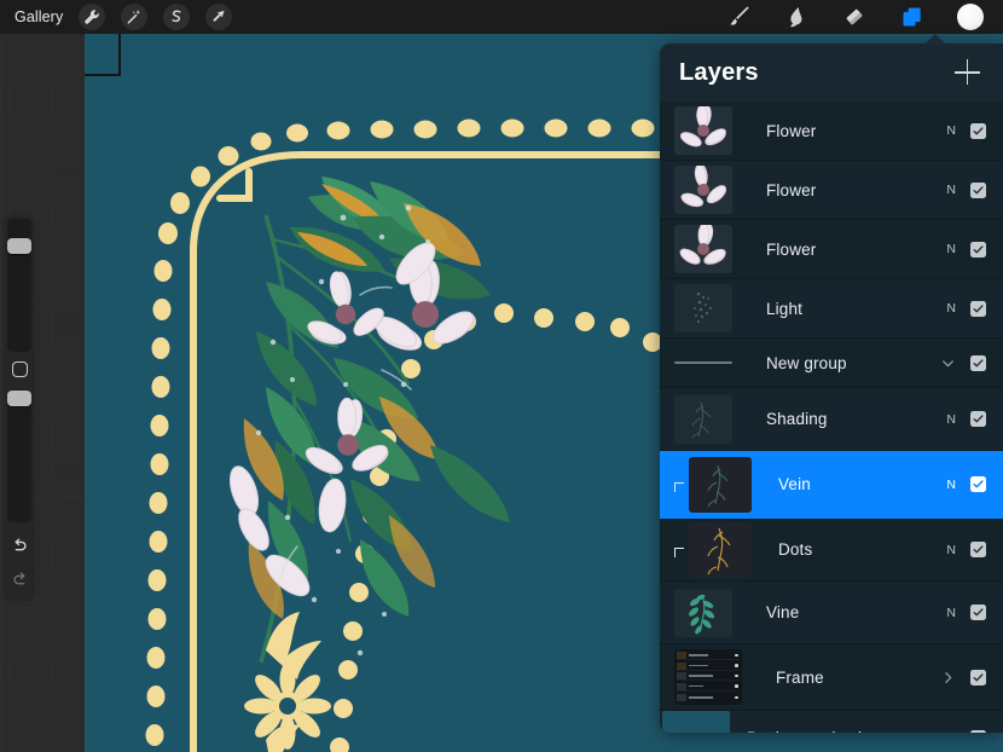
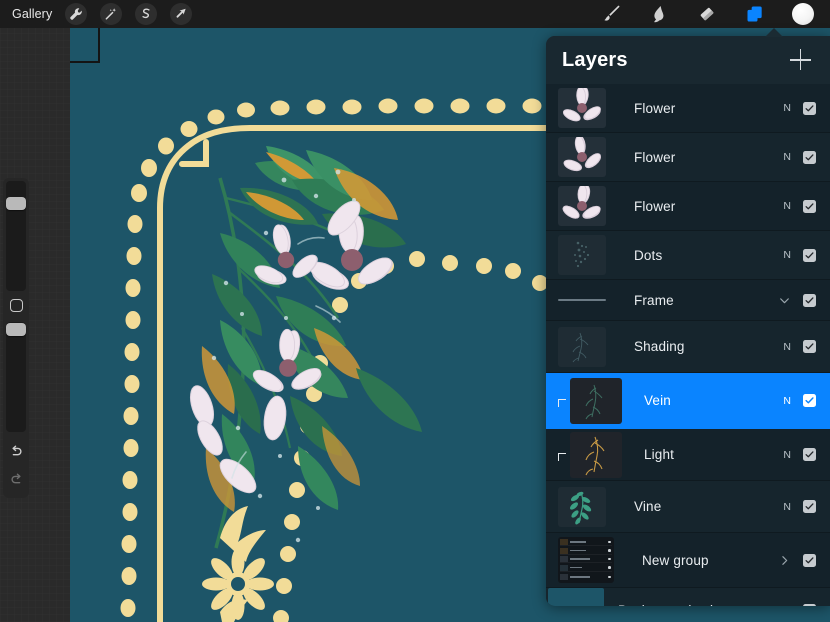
  Gallery
  Layers
  Flower
  N
  Flower
  N
  Flower
  N
- Light
+ Dots
  N
- New group
+ Frame
  Shading
  N
  Vein
  N
- Dots
+ Light
  N
  Vine
  N
- Frame
+ New group
